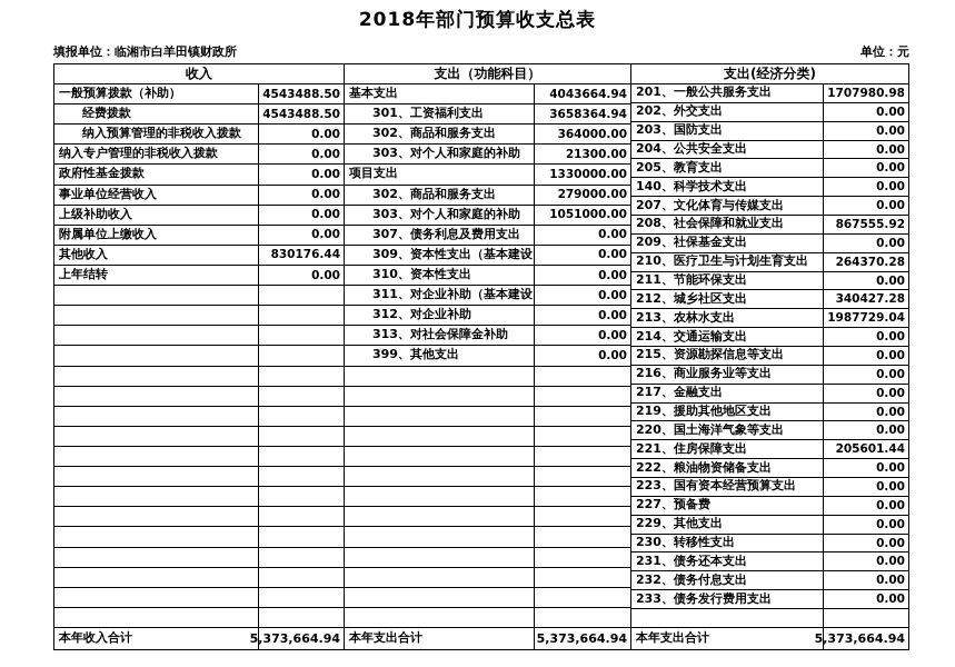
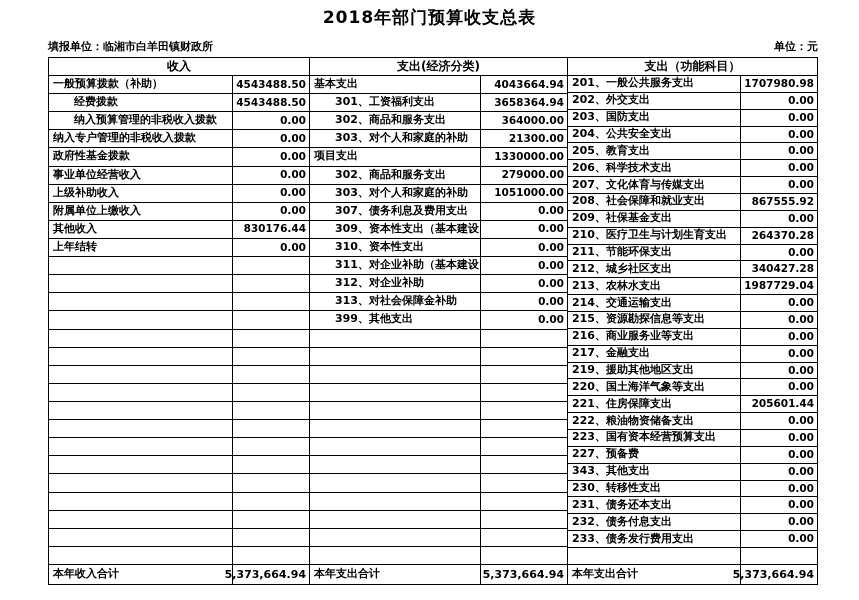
  2018年部门预算收支总表
  填报单位：临湘市白羊田镇财政所
  单位：元
  收入
  一般预算拨款（补助）
  4543488.50
  经费拨款
  4543488.50
  纳入预算管理的非税收入拨款
  0.00
  纳入专户管理的非税收入拨款
  0.00
  政府性基金拨款
  0.00
  事业单位经营收入
  0.00
  上级补助收入
  0.00
  附属单位上缴收入
  0.00
  其他收入
  830176.44
  上年结转
  0.00
  本年收入合计
  5,373,664.94
- 支出（功能科目）
+ 支出(经济分类)
  基本支出
  4043664.94
  301、工资福利支出
  3658364.94
  302、商品和服务支出
  364000.00
  303、对个人和家庭的补助
  21300.00
  项目支出
  1330000.00
  302、商品和服务支出
  279000.00
  303、对个人和家庭的补助
  1051000.00
  307、债务利息及费用支出
  0.00
  309、资本性支出（基本建设
  0.00
  310、资本性支出
  0.00
  311、对企业补助（基本建设
  0.00
  312、对企业补助
  0.00
  313、对社会保障金补助
  0.00
  399、其他支出
  0.00
  本年支出合计
  5,373,664.94
- 支出(经济分类)
+ 支出（功能科目）
  201、一般公共服务支出
  1707980.98
  202、外交支出
  0.00
  203、国防支出
  0.00
  204、公共安全支出
  0.00
  205、教育支出
  0.00
- 140、科学技术支出
+ 206、科学技术支出
  0.00
  207、文化体育与传媒支出
  0.00
  208、社会保障和就业支出
  867555.92
  209、社保基金支出
  0.00
  210、医疗卫生与计划生育支出
  264370.28
  211、节能环保支出
  0.00
  212、城乡社区支出
  340427.28
  213、农林水支出
  1987729.04
  214、交通运输支出
  0.00
  215、资源勘探信息等支出
  0.00
  216、商业服务业等支出
  0.00
  217、金融支出
  0.00
  219、援助其他地区支出
  0.00
  220、国土海洋气象等支出
  0.00
  221、住房保障支出
  205601.44
  222、粮油物资储备支出
  0.00
  223、国有资本经营预算支出
  0.00
  227、预备费
  0.00
- 229、其他支出
+ 343、其他支出
  0.00
  230、转移性支出
  0.00
  231、债务还本支出
  0.00
  232、债务付息支出
  0.00
  233、债务发行费用支出
  0.00
  本年支出合计
  5,373,664.94
